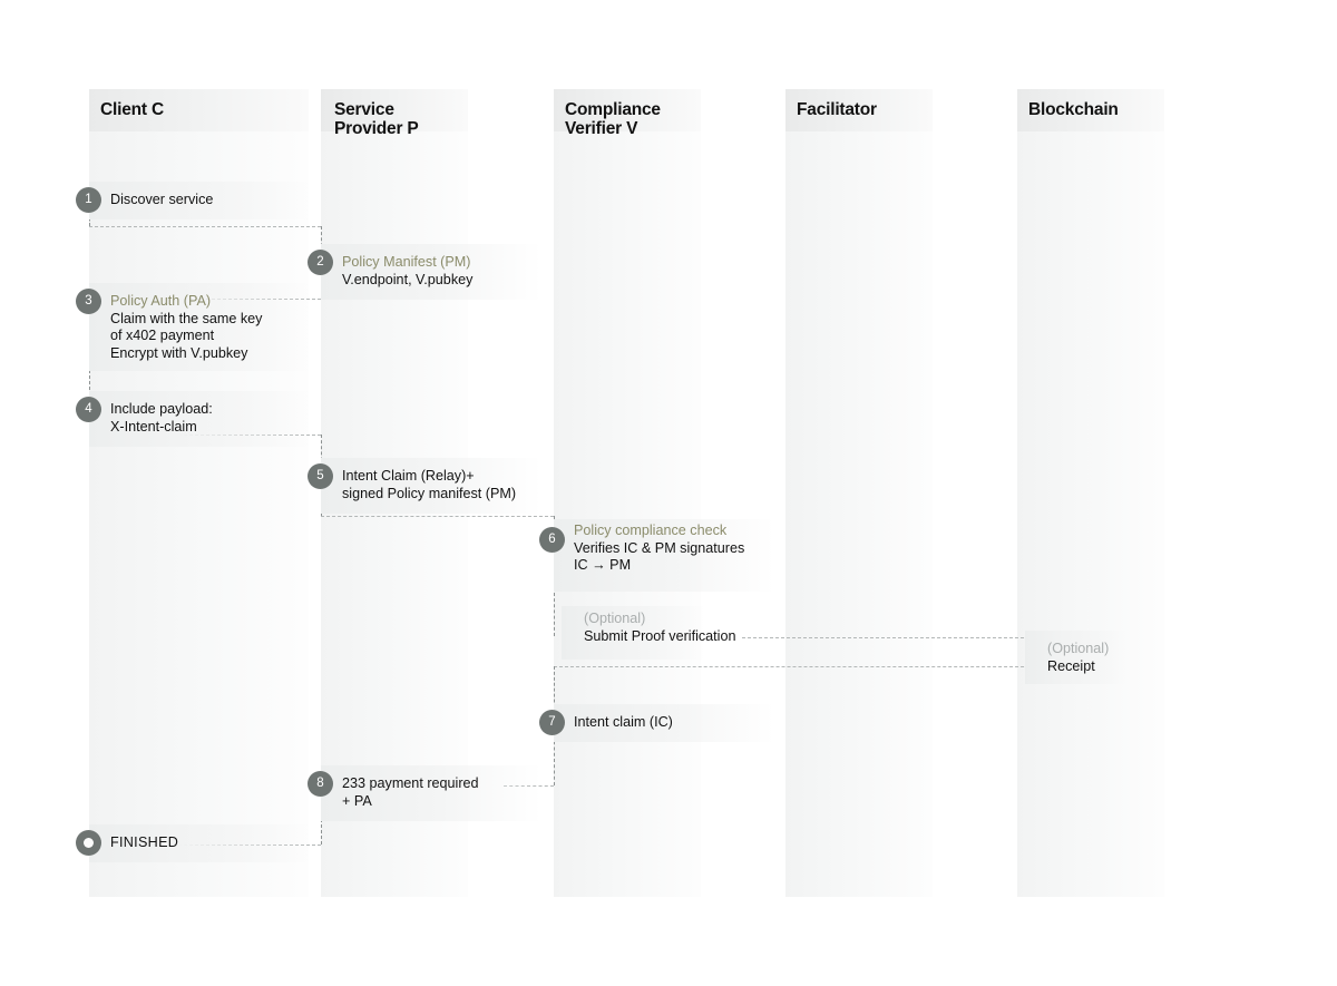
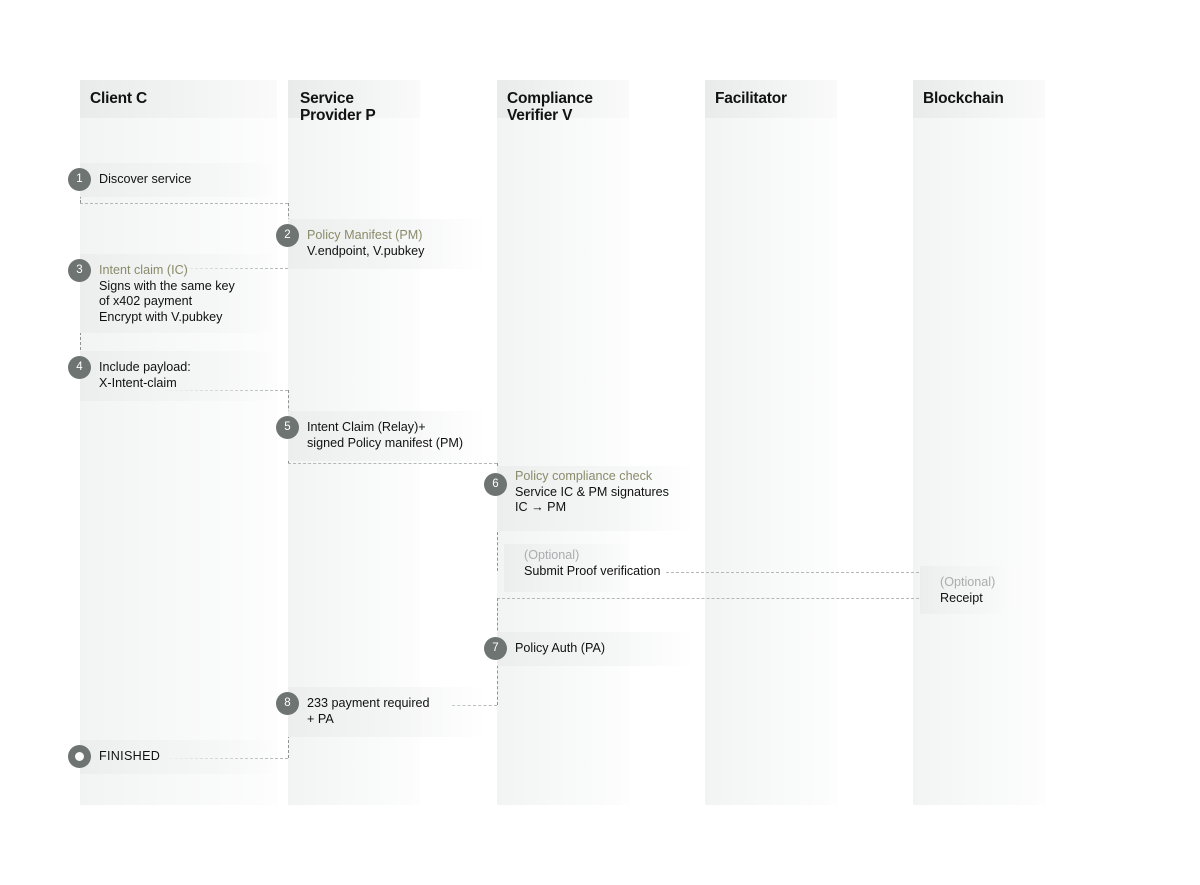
  Client C
  Service
  Provider P
  Compliance
  Verifier V
  Facilitator
  Blockchain
  1
  Discover service
  2
  Policy Manifest (PM)
  V.endpoint, V.pubkey
  3
- Policy Auth (PA)
+ Intent claim (IC)
- Claim with the same key
+ Signs with the same key
  of x402 payment
  Encrypt with V.pubkey
  4
  Include payload:
  X-Intent-claim
  5
  Intent Claim (Relay)+
  signed Policy manifest (PM)
  6
  Policy compliance check
- Verifies IC & PM signatures
+ Service IC & PM signatures
  IC → PM
  (Optional)
  Submit Proof verification
  (Optional)
  Receipt
  7
- Intent claim (IC)
+ Policy Auth (PA)
  8
  233 payment required
  + PA
  FINISHED
